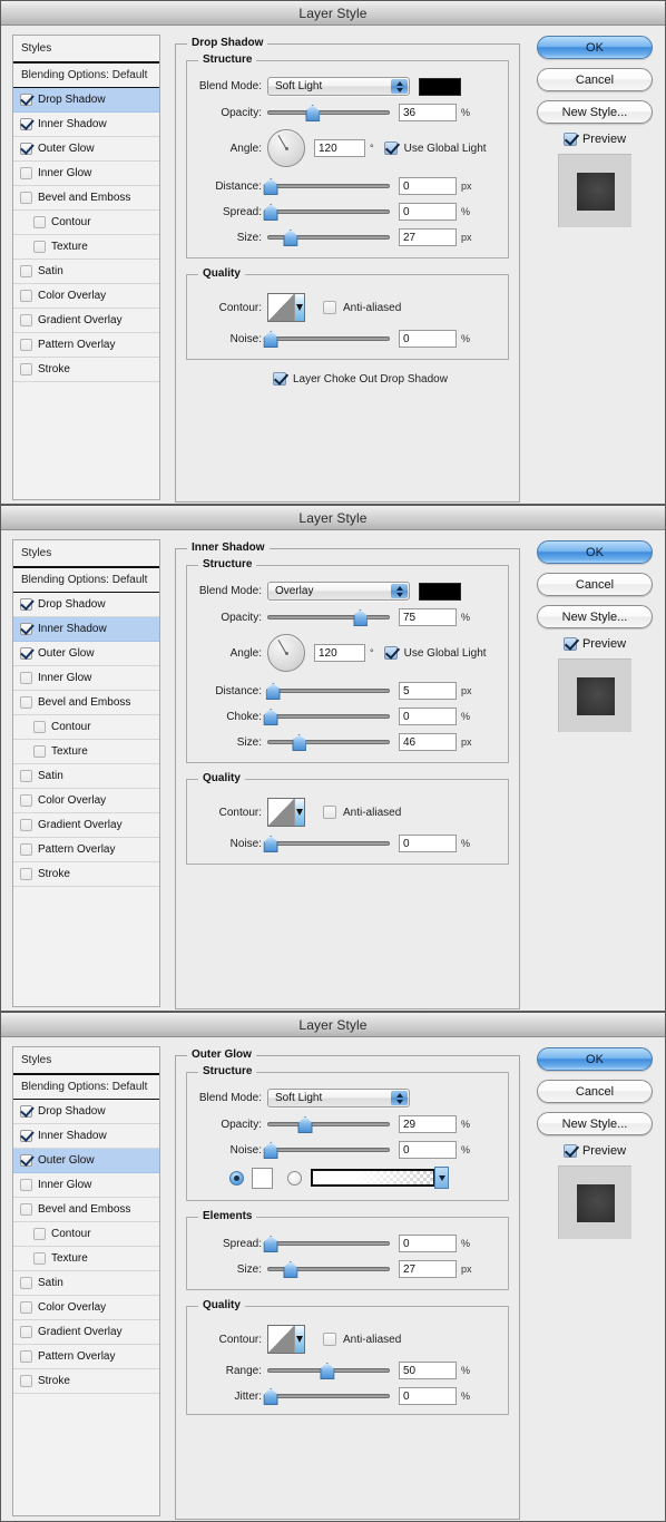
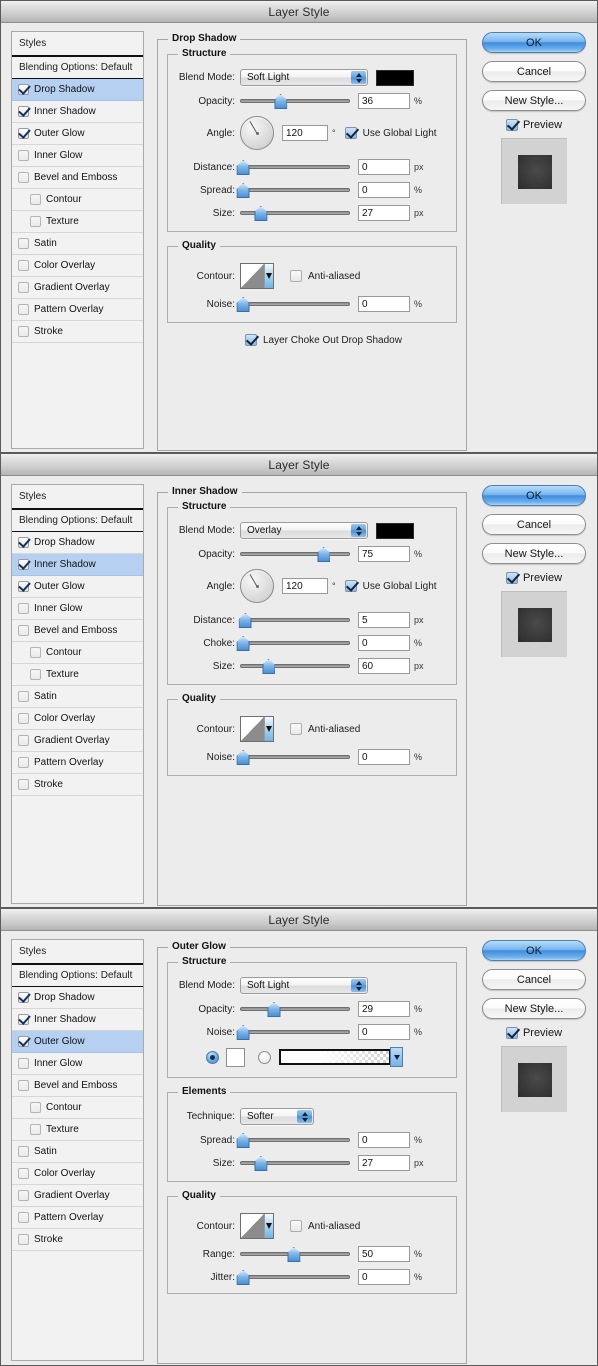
  Layer Style
  Styles
  Blending Options: Default
  Drop Shadow
  Inner Shadow
  Outer Glow
  Inner Glow
  Bevel and Emboss
  Contour
  Texture
  Satin
  Color Overlay
  Gradient Overlay
  Pattern Overlay
  Stroke
  Drop Shadow
  Structure
  Blend Mode:
  Soft Light
  Opacity:
  36
  %
  Angle:
  120
  °
  Use Global Light
  Distance:
  0
  px
  Spread:
  0
  %
  Size:
  27
  px
  Quality
  Contour:
  Anti-aliased
  Noise:
  0
  %
  Layer Choke Out Drop Shadow
  OK
  Cancel
  New Style...
  Preview
  Layer Style
  Styles
  Blending Options: Default
  Drop Shadow
  Inner Shadow
  Outer Glow
  Inner Glow
  Bevel and Emboss
  Contour
  Texture
  Satin
  Color Overlay
  Gradient Overlay
  Pattern Overlay
  Stroke
  Inner Shadow
  Structure
  Blend Mode:
  Overlay
  Opacity:
  75
  %
  Angle:
  120
  °
  Use Global Light
  Distance:
  5
  px
  Choke:
  0
  %
  Size:
- 46
+ 60
  px
  Quality
  Contour:
  Anti-aliased
  Noise:
  0
  %
  OK
  Cancel
  New Style...
  Preview
  Layer Style
  Styles
  Blending Options: Default
  Drop Shadow
  Inner Shadow
  Outer Glow
  Inner Glow
  Bevel and Emboss
  Contour
  Texture
  Satin
  Color Overlay
  Gradient Overlay
  Pattern Overlay
  Stroke
  Outer Glow
  Structure
  Blend Mode:
  Soft Light
  Opacity:
  29
  %
  Noise:
  0
  %
  Elements
+ Technique:
+ Softer
  Spread:
  0
  %
  Size:
  27
  px
  Quality
  Contour:
  Anti-aliased
  Range:
  50
  %
  Jitter:
  0
  %
  OK
  Cancel
  New Style...
  Preview
